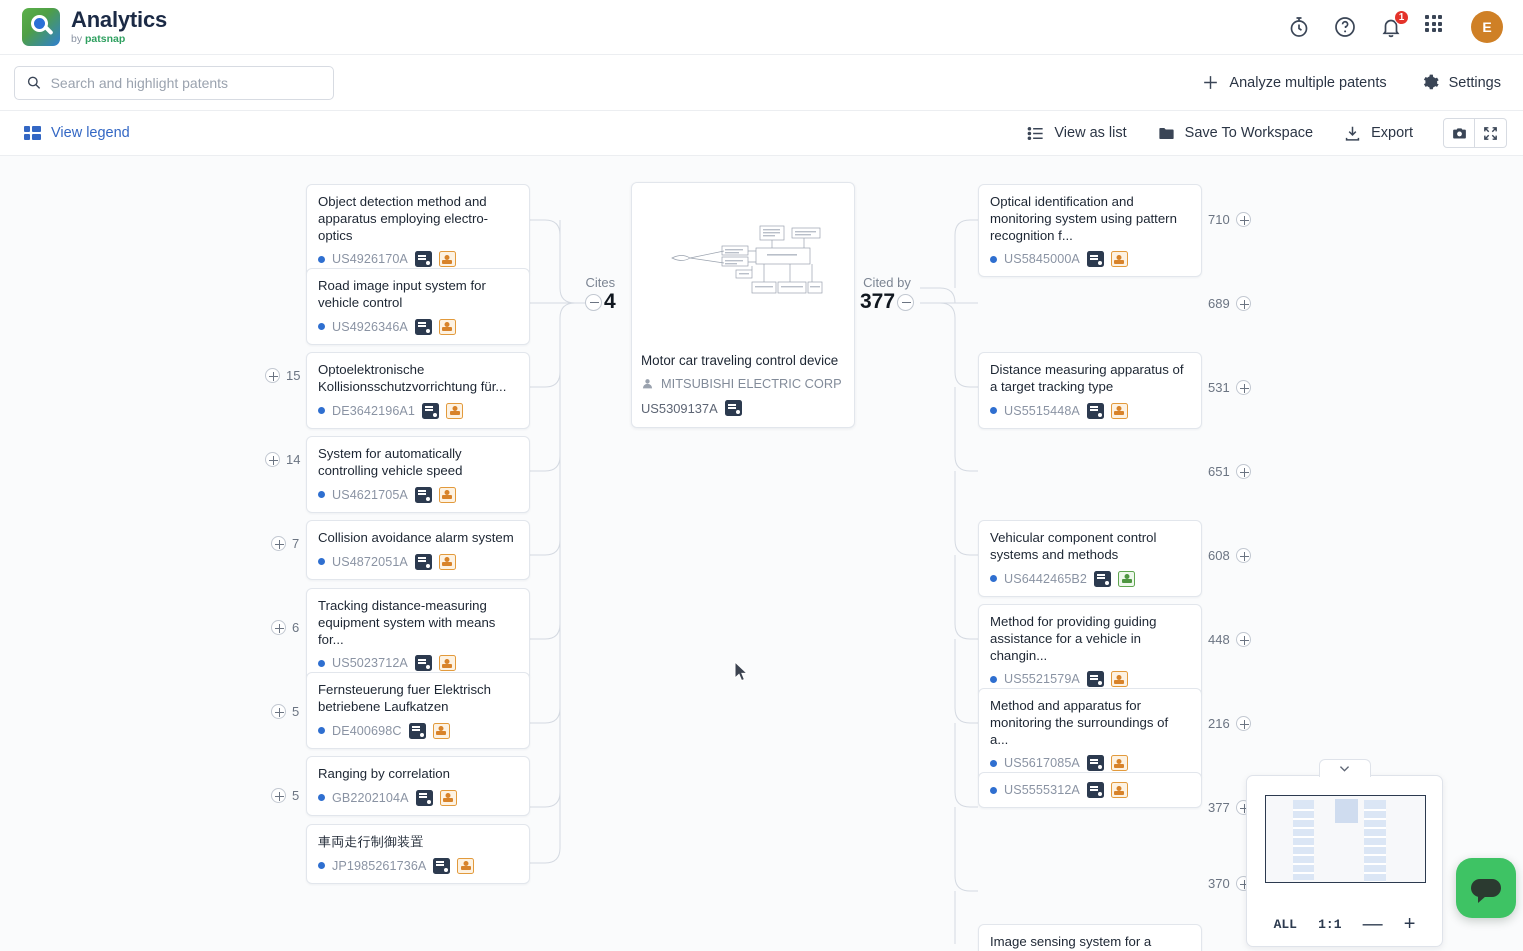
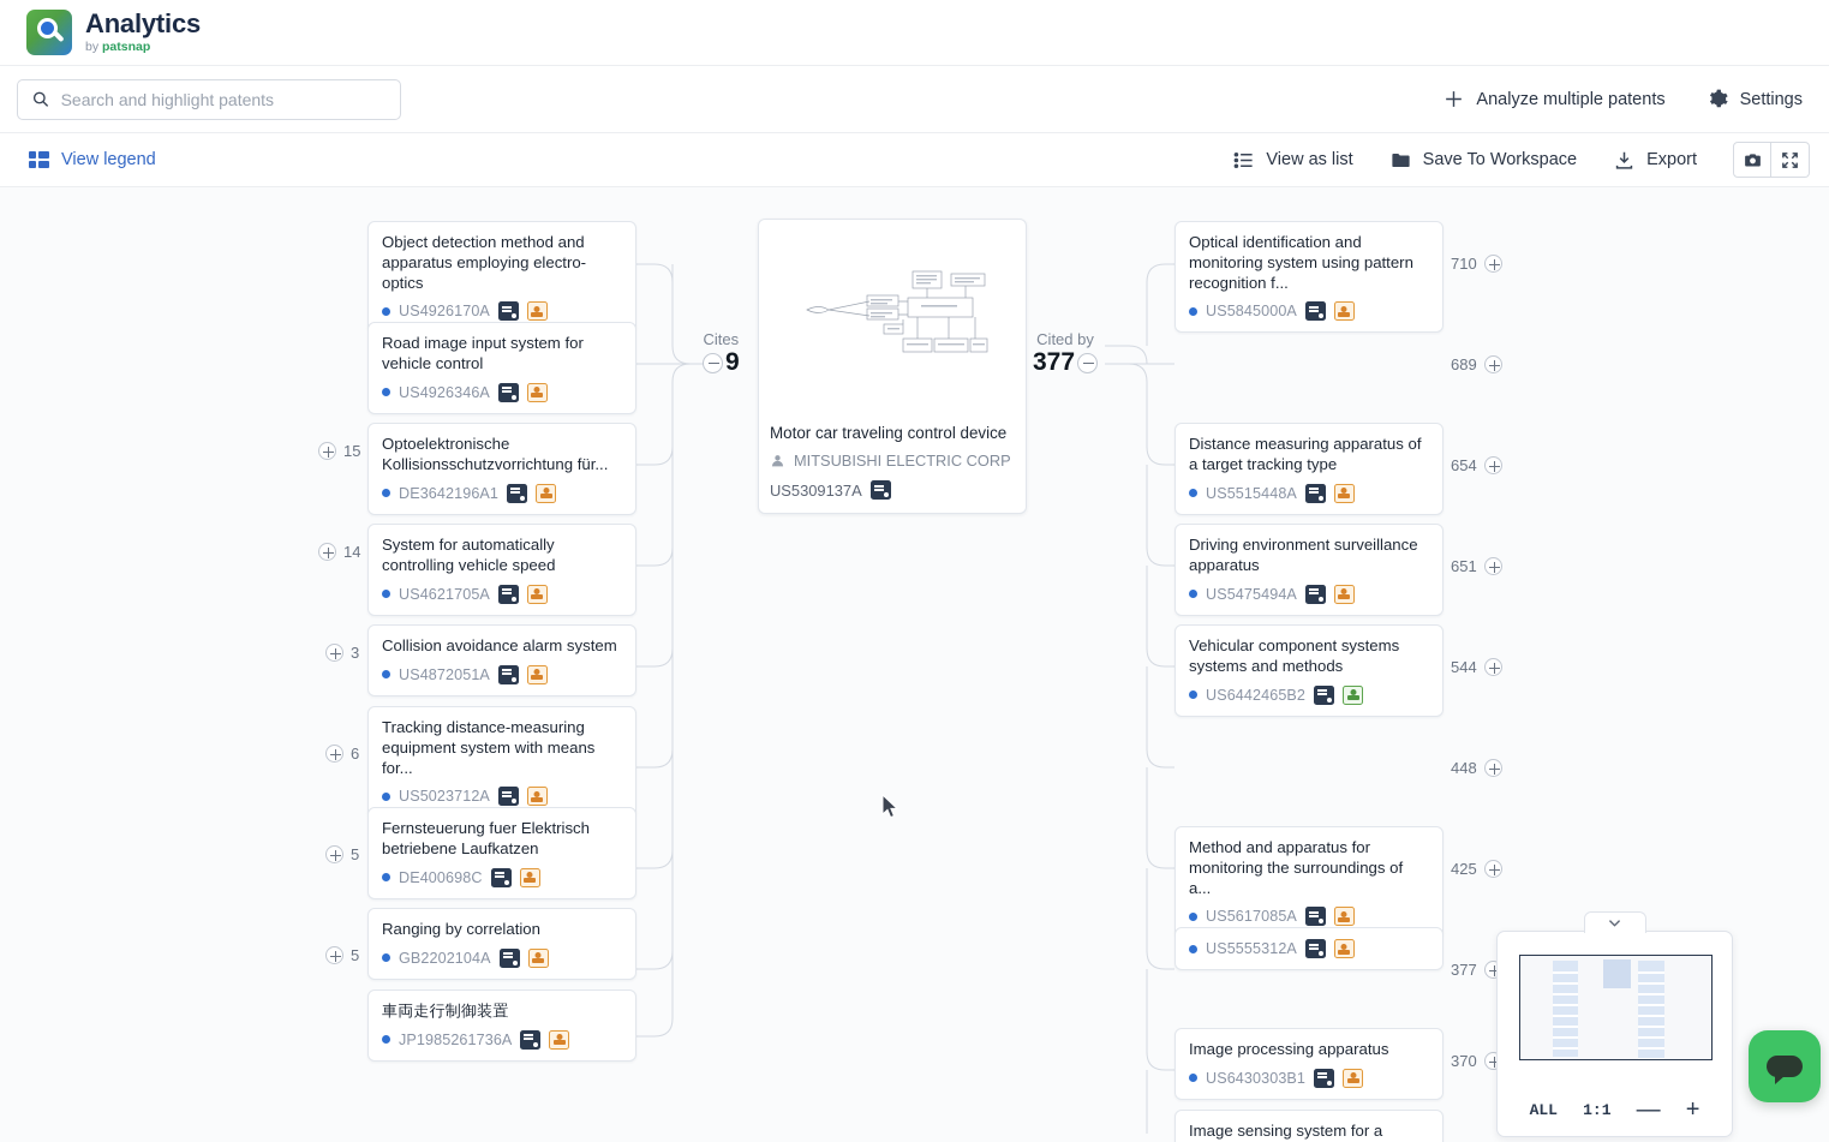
  Analytics
  by patsnap
- 1
- E
  Search and highlight patents
  Analyze multiple patents
  Settings
  View legend
  View as list
  Save To Workspace
  Export
  15
  14
- 7
+ 3
  6
  5
  5
  Object detection method and apparatus employing electro-optics
  US4926170A
  Road image input system for vehicle control
  US4926346A
  Optoelektronische Kollisionsschutzvorrichtung für...
  DE3642196A1
  System for automatically controlling vehicle speed
  US4621705A
  Collision avoidance alarm system
  US4872051A
  Tracking distance-measuring equipment system with means for...
  US5023712A
  Fernsteuerung fuer Elektrisch betriebene Laufkatzen
  DE400698C
  Ranging by correlation
  GB2202104A
  車両走行制御装置
  JP1985261736A
  Cites
- 4
+ 9
  Motor car traveling control device
  MITSUBISHI ELECTRIC CORP
  US5309137A
  Cited by
  377
  Optical identification and monitoring system using pattern recognition f...
  US5845000A
  Distance measuring apparatus of a target tracking type
  US5515448A
+ Driving environment surveillance apparatus
+ US5475494A
- Vehicular component control systems and methods
+ Vehicular component systems systems and methods
  US6442465B2
- Method for providing guiding assistance for a vehicle in changin...
- US5521579A
  Method and apparatus for monitoring the surroundings of a...
  US5617085A
  US5555312A
+ Image processing apparatus
+ US6430303B1
  Image sensing system for a
  710
  689
- 531
+ 654
  651
- 608
+ 544
  448
- 216
+ 425
  377
  370
  ALL
  1:1
  —
  +
